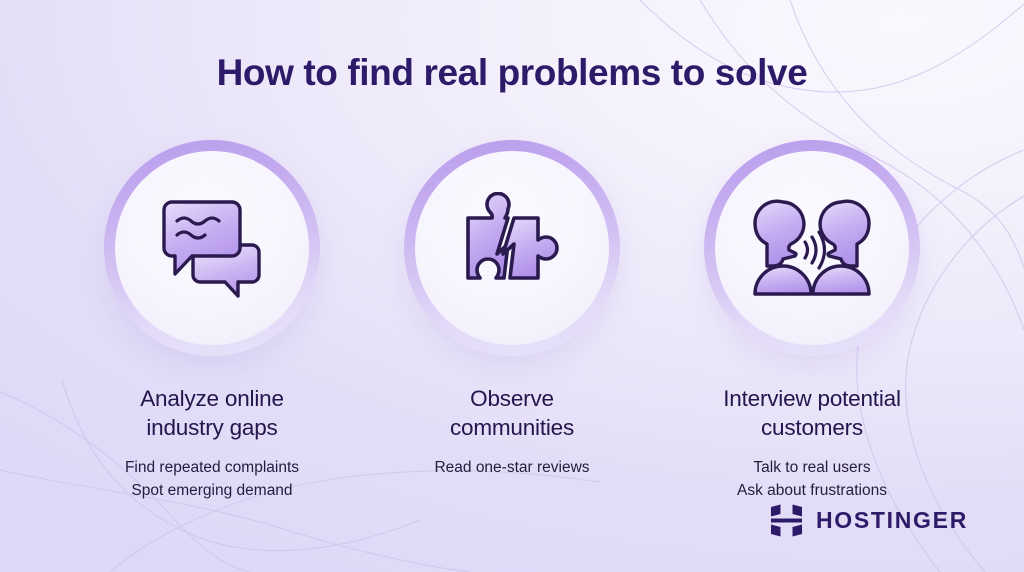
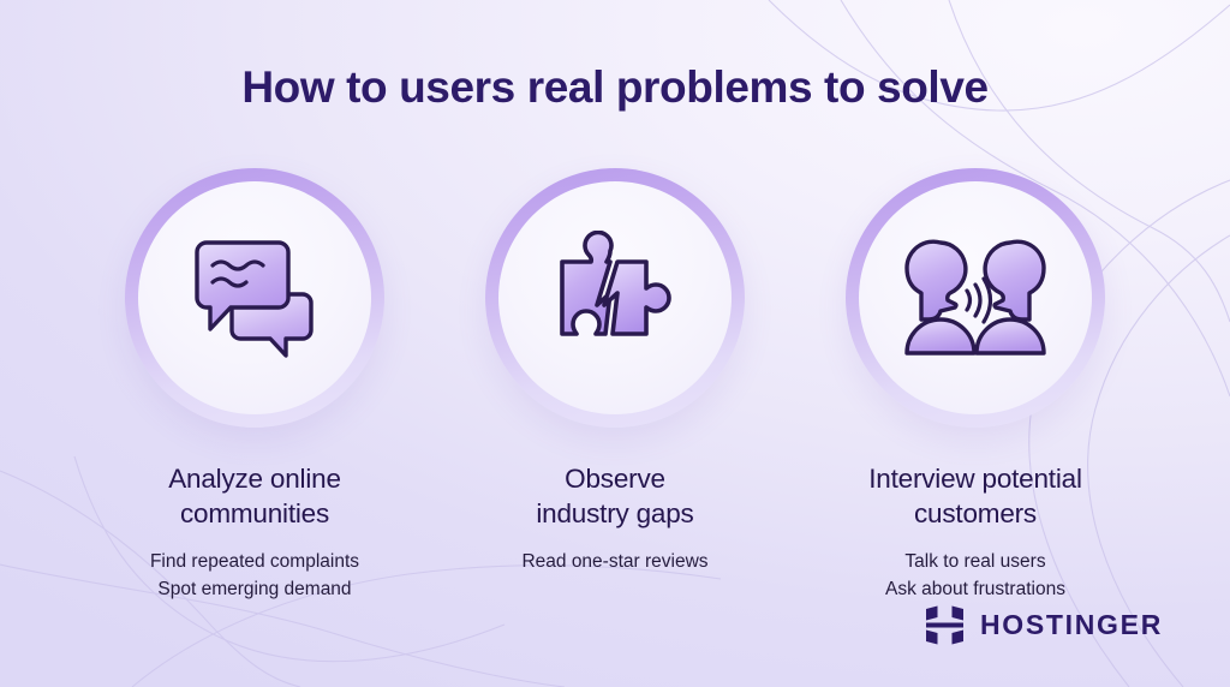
- How to find real problems to solve
+ How to users real problems to solve
  Analyze online
- industry gaps
+ communities
  Find repeated complaints
  Spot emerging demand
  Observe
- communities
+ industry gaps
  Read one-star reviews
  Interview potential
  customers
  Talk to real users
  Ask about frustrations
  HOSTINGER
